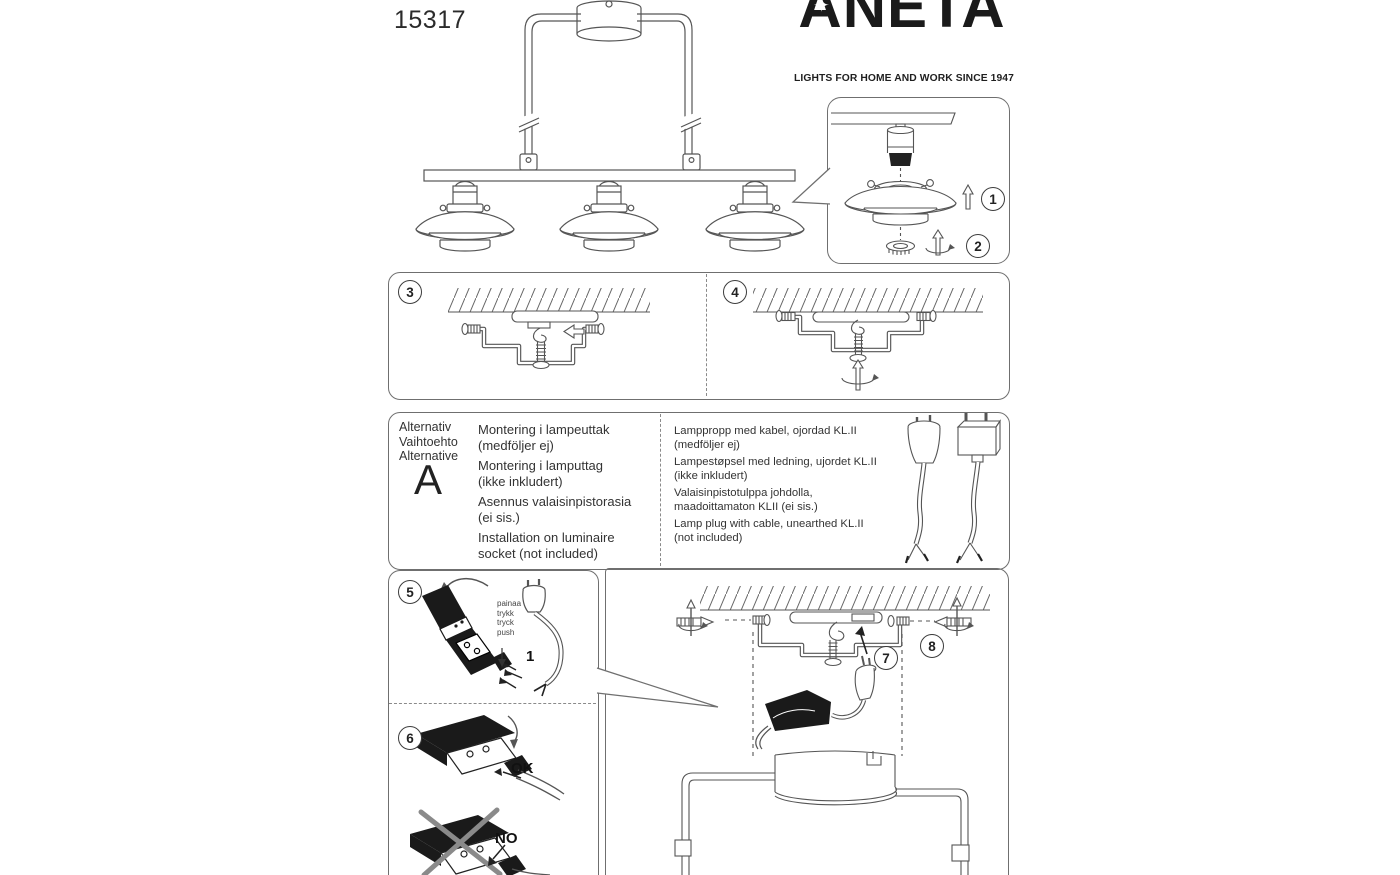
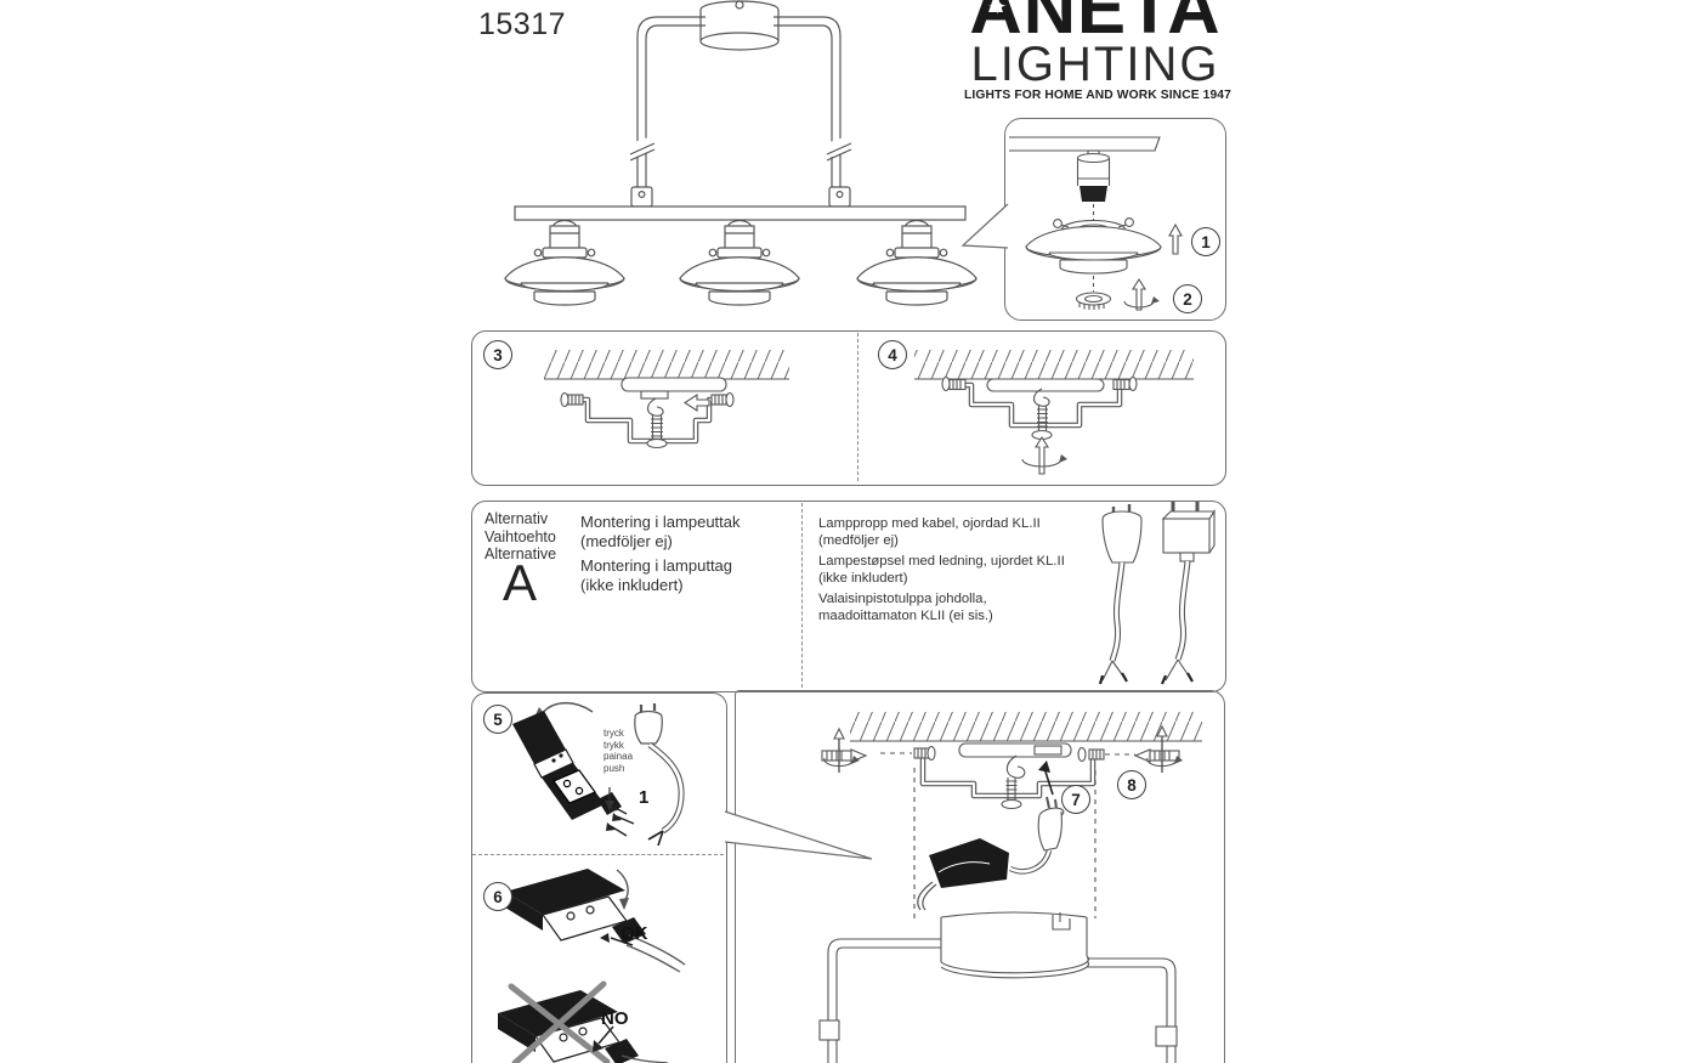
  15317
  ANETA
  ✦
+ LIGHTING
  LIGHTS FOR HOME AND WORK SINCE 1947
  1
  2
  3
  4
  Alternativ
  Vaihtoehto
  Alternative
  A
  Montering i lampeuttak
  (medföljer ej)
  Montering i lamputtag
  (ikke inkludert)
- Asennus valaisinpistorasia
- (ei sis.)
- Installation on luminaire
- socket (not included)
  Lamppropp med kabel, ojordad KL.II
  (medföljer ej)
  Lampestøpsel med ledning, ujordet KL.II
  (ikke inkludert)
  Valaisinpistotulppa johdolla,
  maadoittamaton KLII (ei sis.)
- Lamp plug with cable, unearthed KL.II
- (not included)
- painaa
+ tryck
  trykk
- tryck
+ painaa
  push
  1
  OK
  NO
  5
  6
  7
  8
